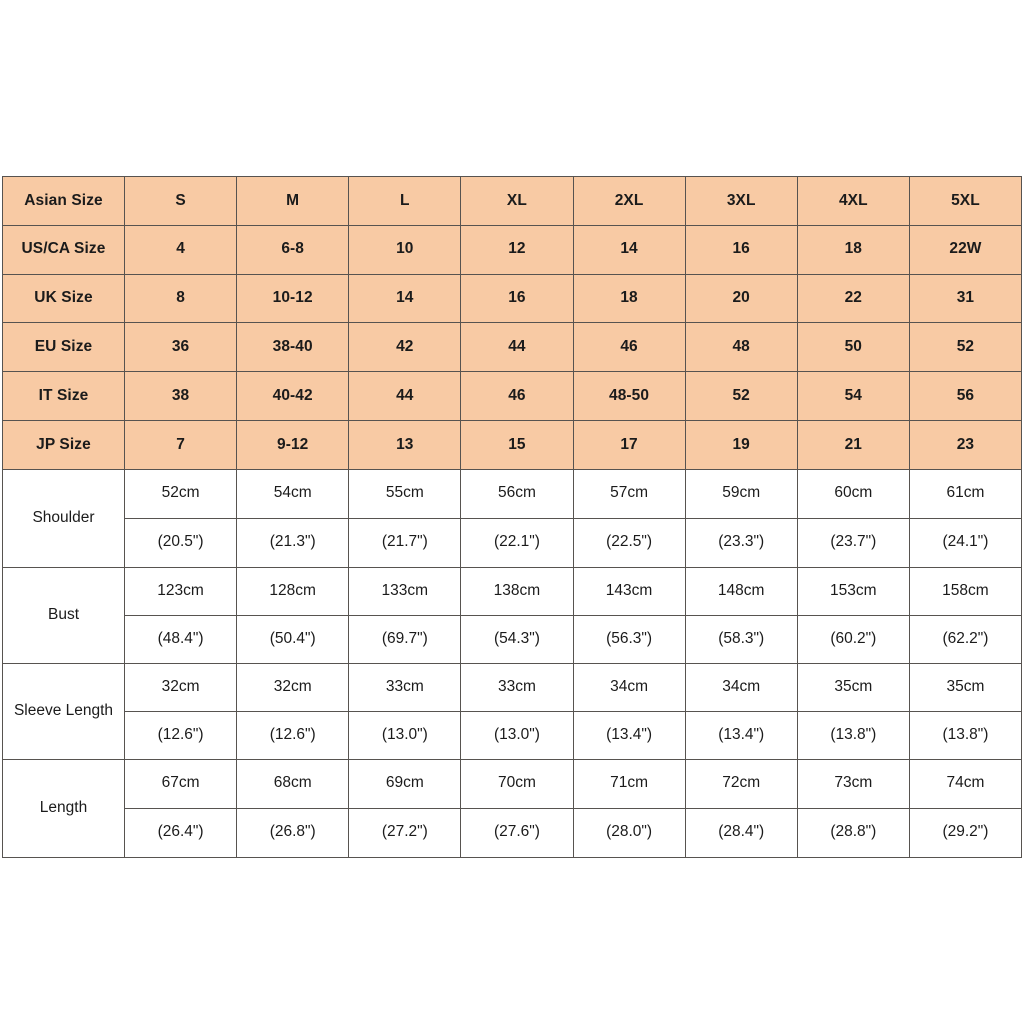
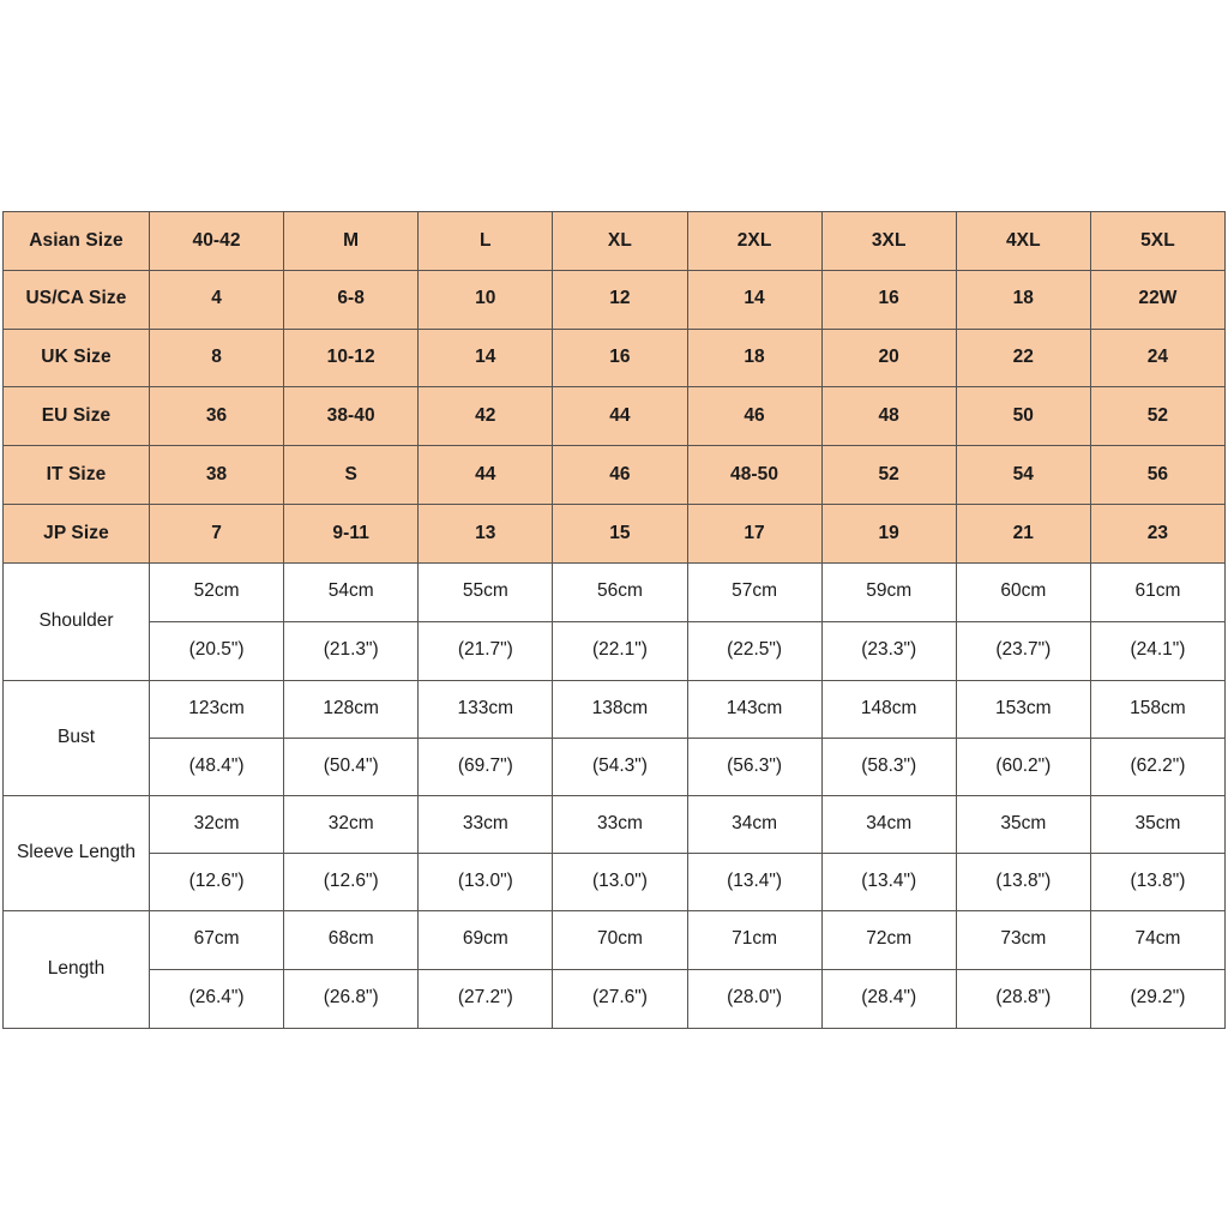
- Asian Size	S	M	L	XL	2XL	3XL	4XL	5XL
+ Asian Size	40-42	M	L	XL	2XL	3XL	4XL	5XL
  US/CA Size	4	6-8	10	12	14	16	18	22W
- UK Size	8	10-12	14	16	18	20	22	31
+ UK Size	8	10-12	14	16	18	20	22	24
  EU Size	36	38-40	42	44	46	48	50	52
- IT Size	38	40-42	44	46	48-50	52	54	56
+ IT Size	38	S	44	46	48-50	52	54	56
- JP Size	7	9-12	13	15	17	19	21	23
+ JP Size	7	9-11	13	15	17	19	21	23
  Shoulder	52cm	54cm	55cm	56cm	57cm	59cm	60cm	61cm
  (20.5")	(21.3")	(21.7")	(22.1")	(22.5")	(23.3")	(23.7")	(24.1")
  Bust	123cm	128cm	133cm	138cm	143cm	148cm	153cm	158cm
  (48.4")	(50.4")	(69.7")	(54.3")	(56.3")	(58.3")	(60.2")	(62.2")
  Sleeve Length	32cm	32cm	33cm	33cm	34cm	34cm	35cm	35cm
  (12.6")	(12.6")	(13.0")	(13.0")	(13.4")	(13.4")	(13.8")	(13.8")
  Length	67cm	68cm	69cm	70cm	71cm	72cm	73cm	74cm
  (26.4")	(26.8")	(27.2")	(27.6")	(28.0")	(28.4")	(28.8")	(29.2")
